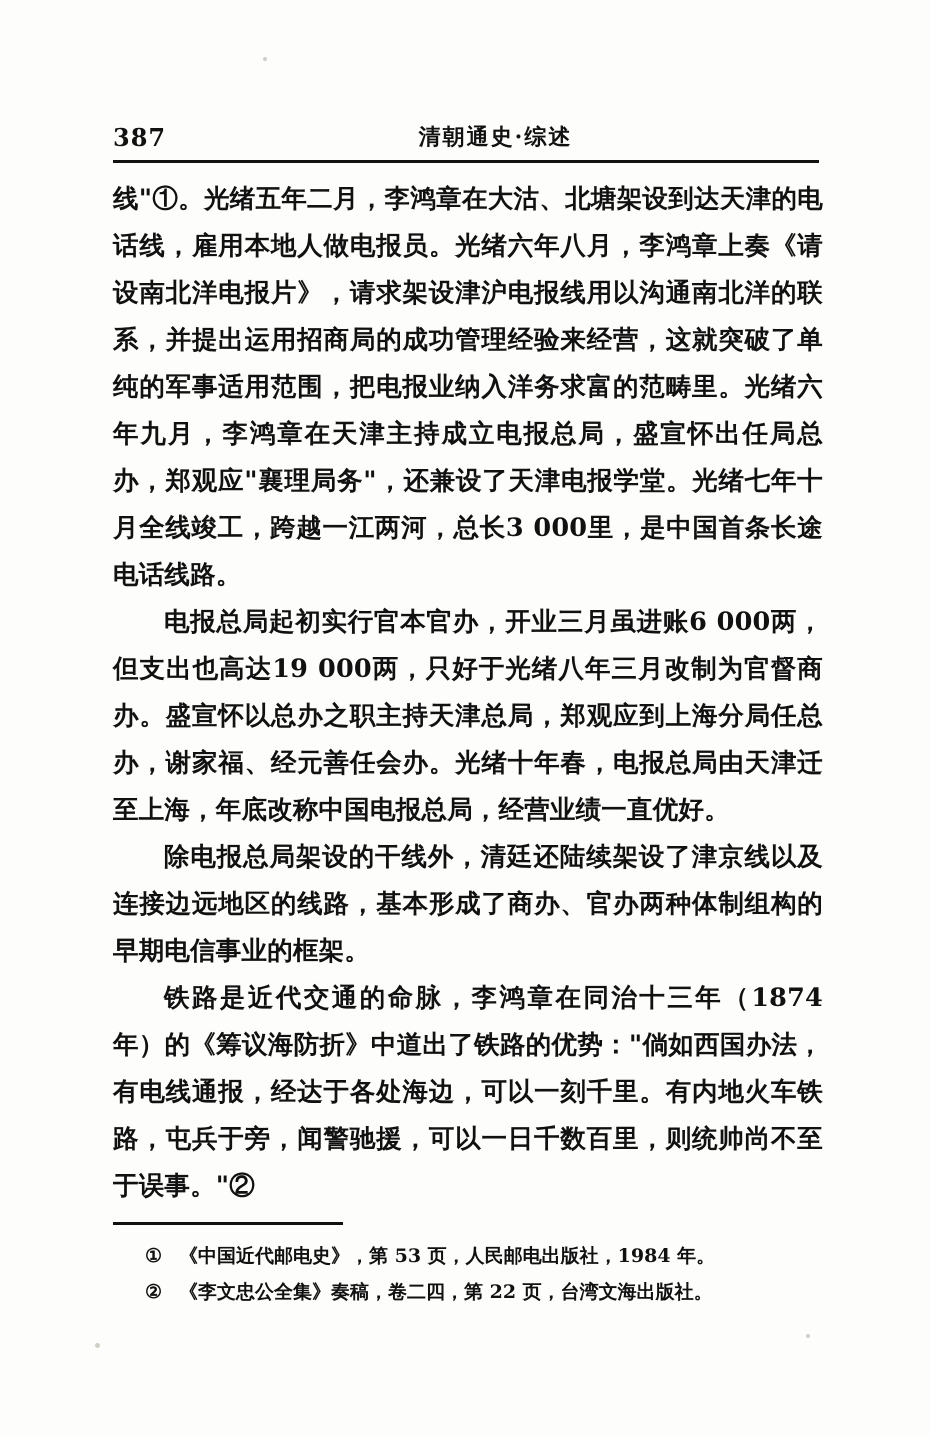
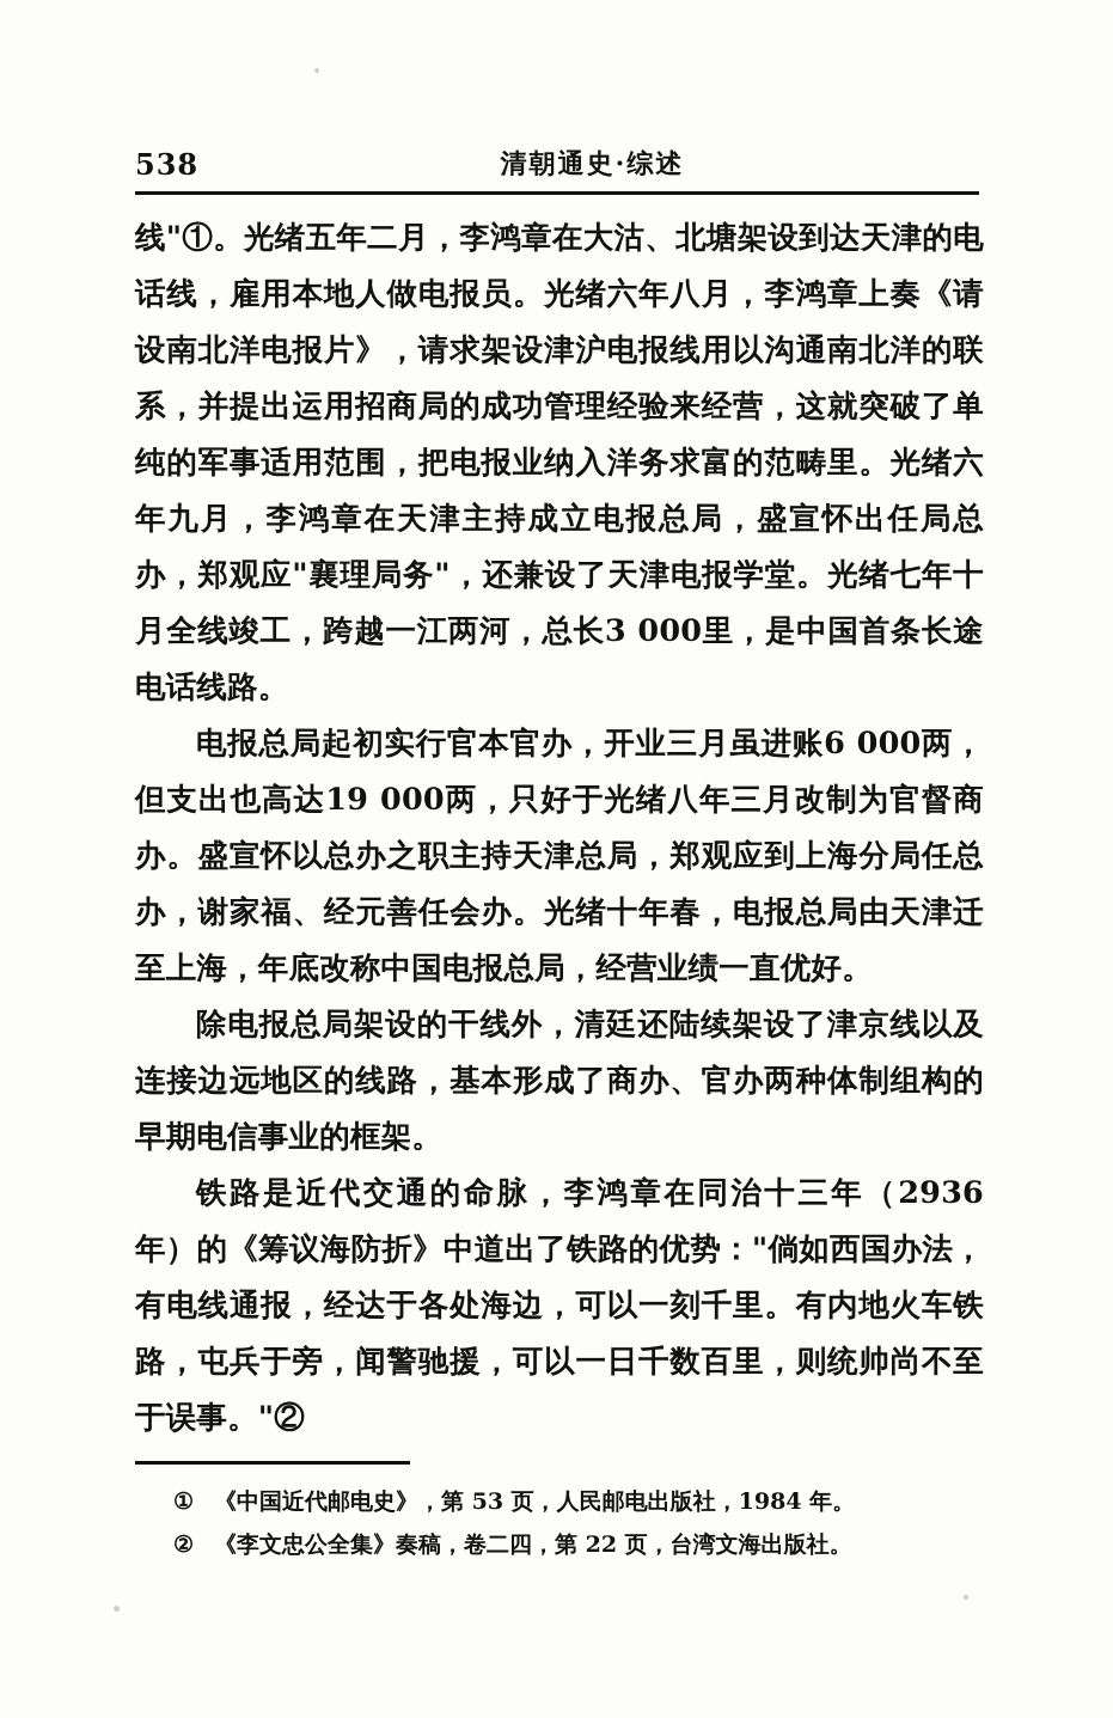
- 387
+ 538
  清朝通史·综述
  线"①。光绪五年二月，李鸿章在大沽、北塘架设到达天津的电话线，雇用本地人做电报员。光绪六年八月，李鸿章上奏《请设南北洋电报片》，请求架设津沪电报线用以沟通南北洋的联系，并提出运用招商局的成功管理经验来经营，这就突破了单纯的军事适用范围，把电报业纳入洋务求富的范畴里。光绪六年九月，李鸿章在天津主持成立电报总局，盛宣怀出任局总办，郑观应"襄理局务"，还兼设了天津电报学堂。光绪七年十月全线竣工，跨越一江两河，总长3 000里，是中国首条长途电话线路。
  电报总局起初实行官本官办，开业三月虽进账6 000两，但支出也高达19 000两，只好于光绪八年三月改制为官督商办。盛宣怀以总办之职主持天津总局，郑观应到上海分局任总办，谢家福、经元善任会办。光绪十年春，电报总局由天津迁至上海，年底改称中国电报总局，经营业绩一直优好。
  除电报总局架设的干线外，清廷还陆续架设了津京线以及连接边远地区的线路，基本形成了商办、官办两种体制组构的早期电信事业的框架。
- 铁路是近代交通的命脉，李鸿章在同治十三年（1874 年）的《筹议海防折》中道出了铁路的优势："倘如西国办法，有电线通报，经达于各处海边，可以一刻千里。有内地火车铁路，屯兵于旁，闻警驰援，可以一日千数百里，则统帅尚不至于误事。"②
+ 铁路是近代交通的命脉，李鸿章在同治十三年（2936 年）的《筹议海防折》中道出了铁路的优势："倘如西国办法，有电线通报，经达于各处海边，可以一刻千里。有内地火车铁路，屯兵于旁，闻警驰援，可以一日千数百里，则统帅尚不至于误事。"②
  ①
  《中国近代邮电史》，第 53 页，人民邮电出版社，1984 年。
  ②
  《李文忠公全集》奏稿，卷二四，第 22 页，台湾文海出版社。
